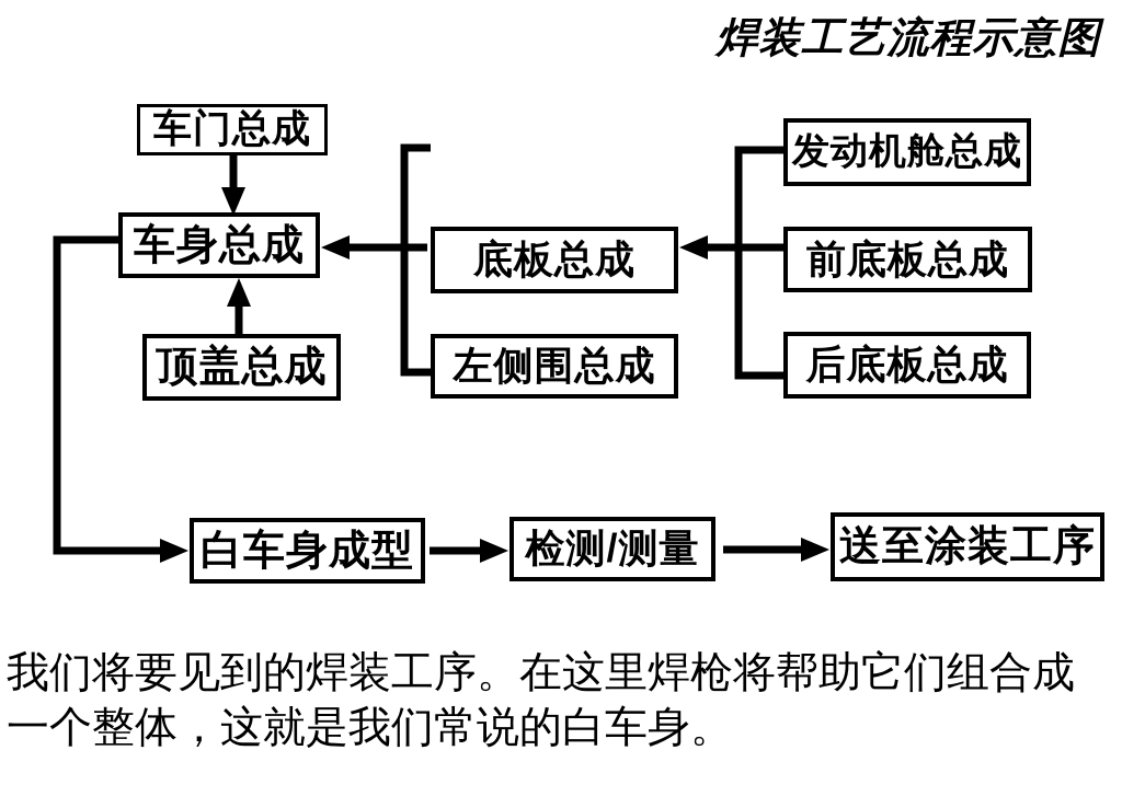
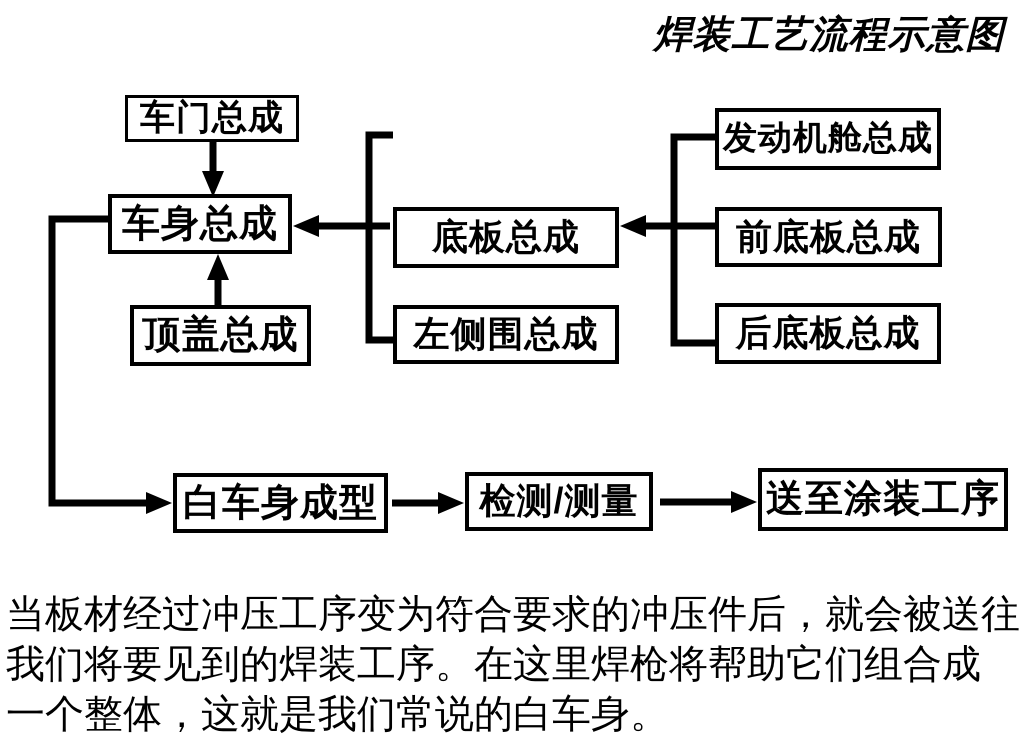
  焊装工艺流程示意图
  车门总成
  车身总成
  顶盖总成
  底板总成
  左侧围总成
  发动机舱总成
  前底板总成
  后底板总成
  白车身成型
  检测/测量
  送至涂装工序
+ 当板材经过冲压工序变为符合要求的冲压件后，就会被送往
  我们将要见到的焊装工序。在这里焊枪将帮助它们组合成
  一个整体，这就是我们常说的白车身。
